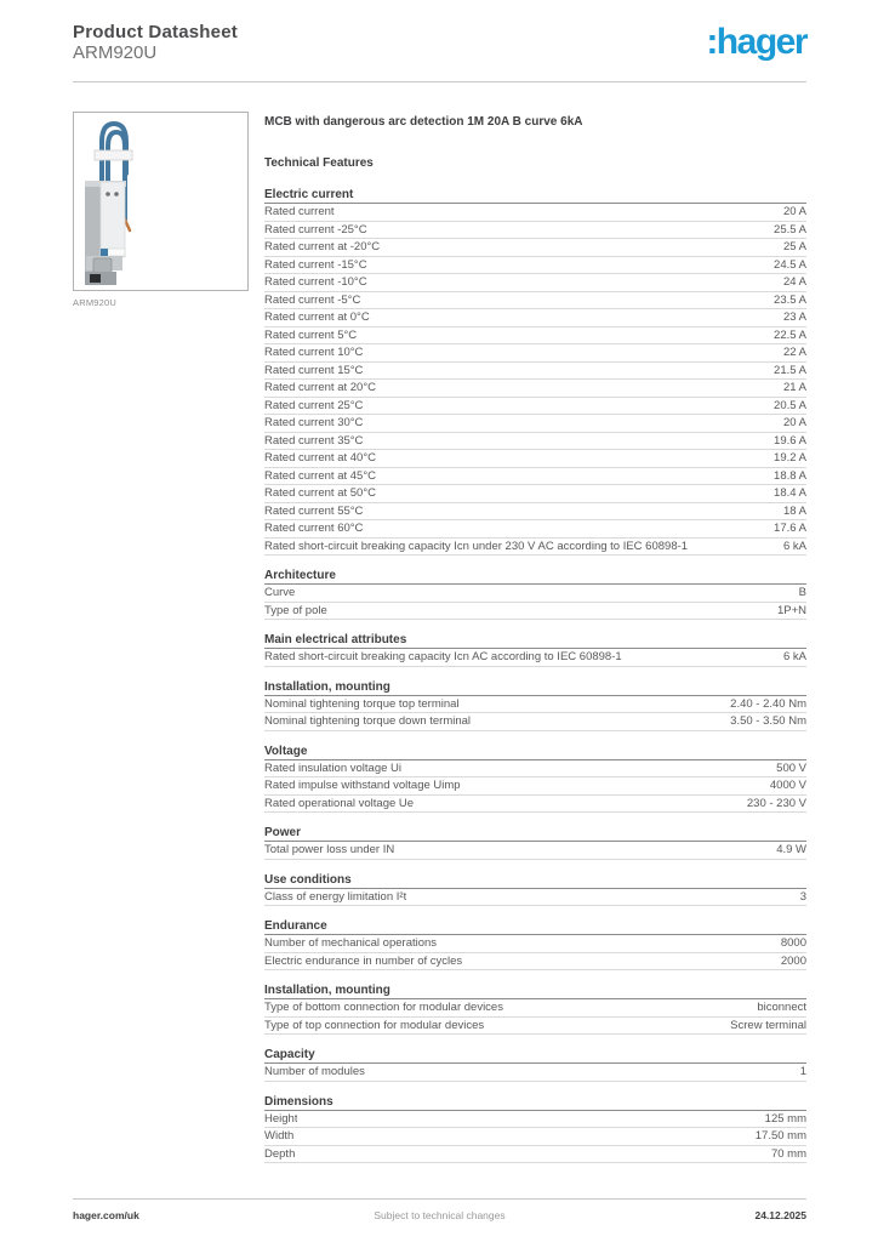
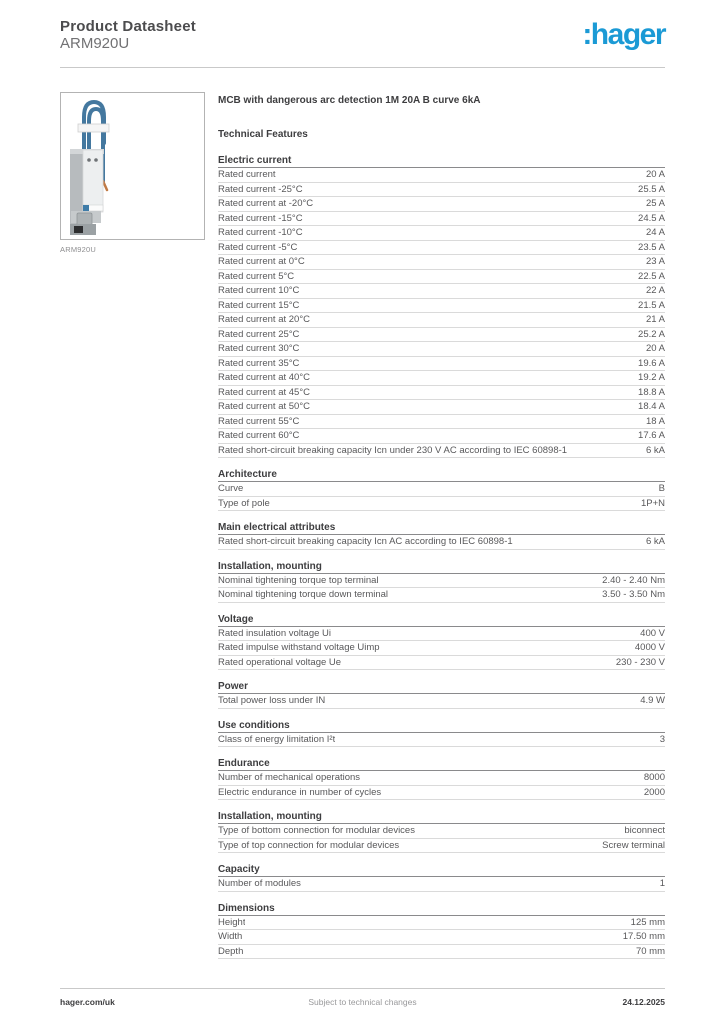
  Product Datasheet
  ARM920U
  :hager
  ARM920U
  MCB with dangerous arc detection 1M 20A B curve 6kA
  Technical Features
  Electric current
  Rated current
  20 A
  Rated current -25°C
  25.5 A
  Rated current at -20°C
  25 A
  Rated current -15°C
  24.5 A
  Rated current -10°C
  24 A
  Rated current -5°C
  23.5 A
  Rated current at 0°C
  23 A
  Rated current 5°C
  22.5 A
  Rated current 10°C
  22 A
  Rated current 15°C
  21.5 A
  Rated current at 20°C
  21 A
  Rated current 25°C
- 20.5 A
+ 25.2 A
  Rated current 30°C
  20 A
  Rated current 35°C
  19.6 A
  Rated current at 40°C
  19.2 A
  Rated current at 45°C
  18.8 A
  Rated current at 50°C
  18.4 A
  Rated current 55°C
  18 A
  Rated current 60°C
  17.6 A
  Rated short-circuit breaking capacity Icn under 230 V AC according to IEC 60898-1
  6 kA
  Architecture
  Curve
  B
  Type of pole
  1P+N
  Main electrical attributes
  Rated short-circuit breaking capacity Icn AC according to IEC 60898-1
  6 kA
  Installation, mounting
  Nominal tightening torque top terminal
  2.40 - 2.40 Nm
  Nominal tightening torque down terminal
  3.50 - 3.50 Nm
  Voltage
  Rated insulation voltage Ui
- 500 V
+ 400 V
  Rated impulse withstand voltage Uimp
  4000 V
  Rated operational voltage Ue
  230 - 230 V
  Power
  Total power loss under IN
  4.9 W
  Use conditions
  Class of energy limitation I²t
  3
  Endurance
  Number of mechanical operations
  8000
  Electric endurance in number of cycles
  2000
  Installation, mounting
  Type of bottom connection for modular devices
  biconnect
  Type of top connection for modular devices
  Screw terminal
  Capacity
  Number of modules
  1
  Dimensions
  Height
  125 mm
  Width
  17.50 mm
  Depth
  70 mm
  hager.com/uk
  Subject to technical changes
  24.12.2025
